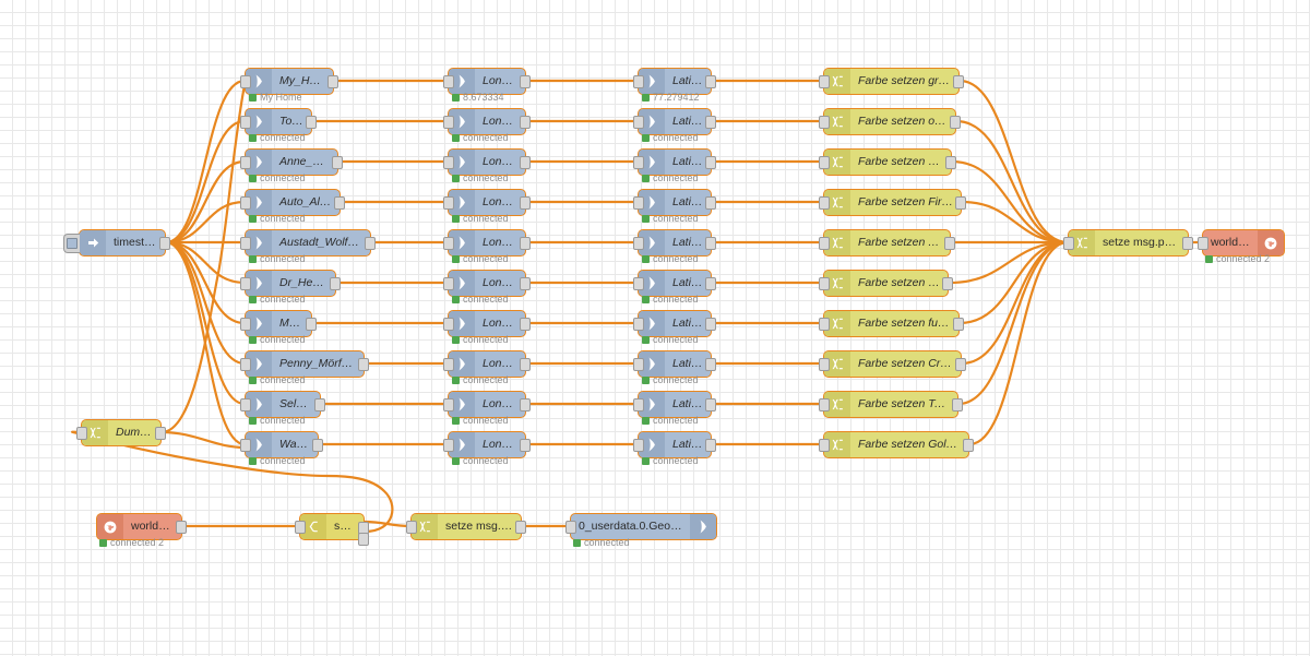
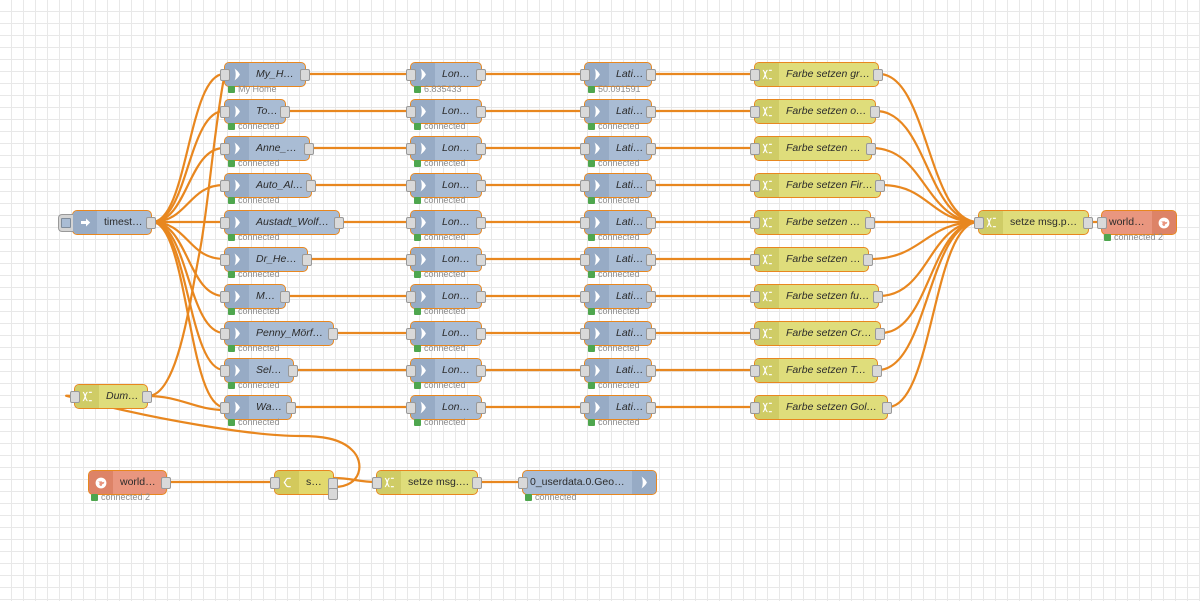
  timestam
  Dummy
  My_Hom
  My Home
  connected
  Anne_Rei
  connected
  Auto_Alga
  connected
  Austadt_Wolfsbu
  connected
  Dr_Heddä
  connected
  connected
  Penny_Mörfeld
  connected
  Selgro
  connected
  Waltra
  connected
  Longitu
- 8.673334
+ 6.835433
  Longitu
  connected
  Longitu
  connected
  Longitu
  connected
  Longitu
  connected
  Longitu
  connected
  Longitu
  connected
  Longitu
  connected
  Longitu
  connected
  Longitu
  connected
  Latitud
- 77.279412
+ 50.091591
  Latitud
  connected
  Latitud
  connected
  Latitud
  connected
  Latitud
  connected
  Latitud
  connected
  Latitud
  connected
  Latitud
  connected
  Latitud
  connected
  Latitud
  connected
  Farbe setzen grün
  Farbe setzen oran
  Farbe setzen yell
  Farbe setzen FireB
  Farbe setzen Aq
  Farbe setzen Re
  Farbe setzen fuch
  Farbe setzen Crim
  Farbe setzen Tom
  Farbe setzen Golde
  setze msg.payl
  worldma
  connected 2
  worldma
  connected 2
  switc
  0_userdata.0.Geofen
  connected
